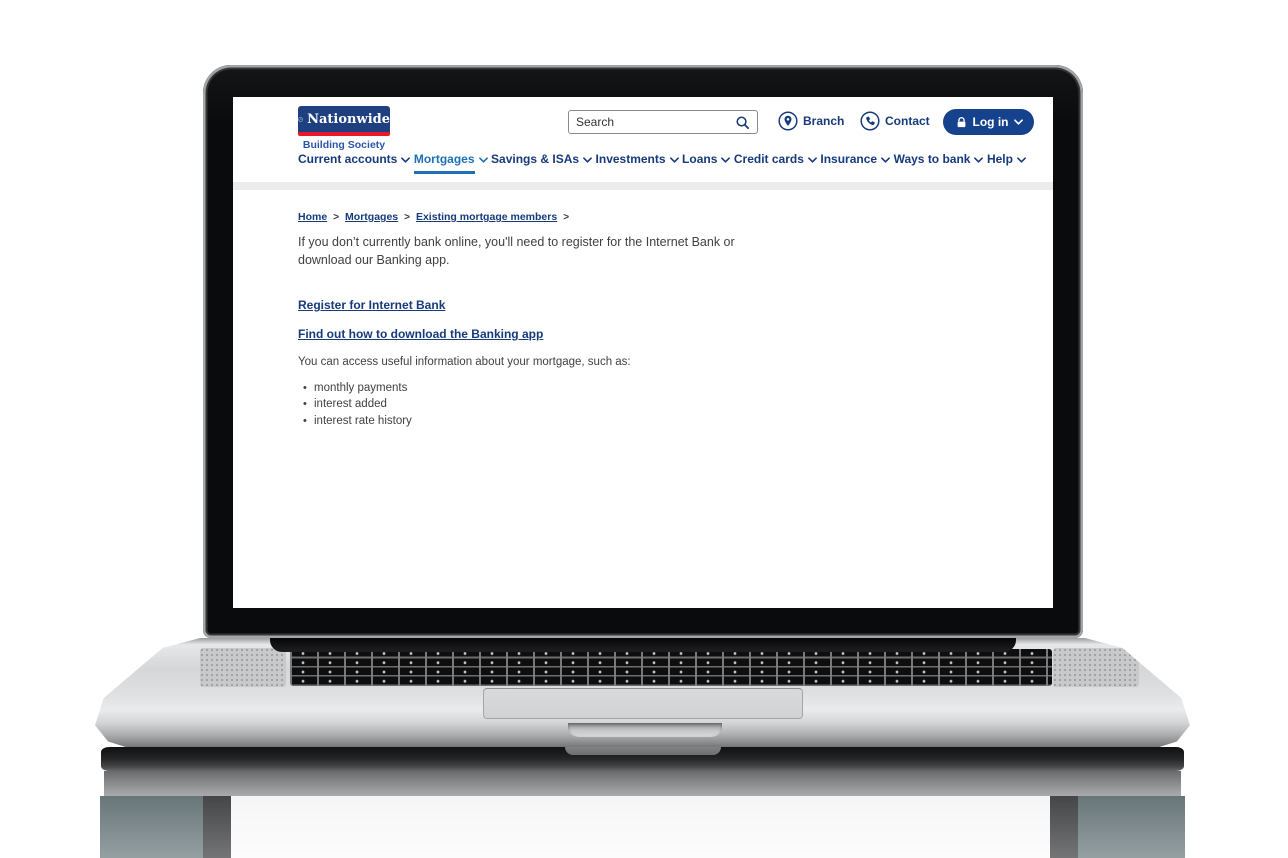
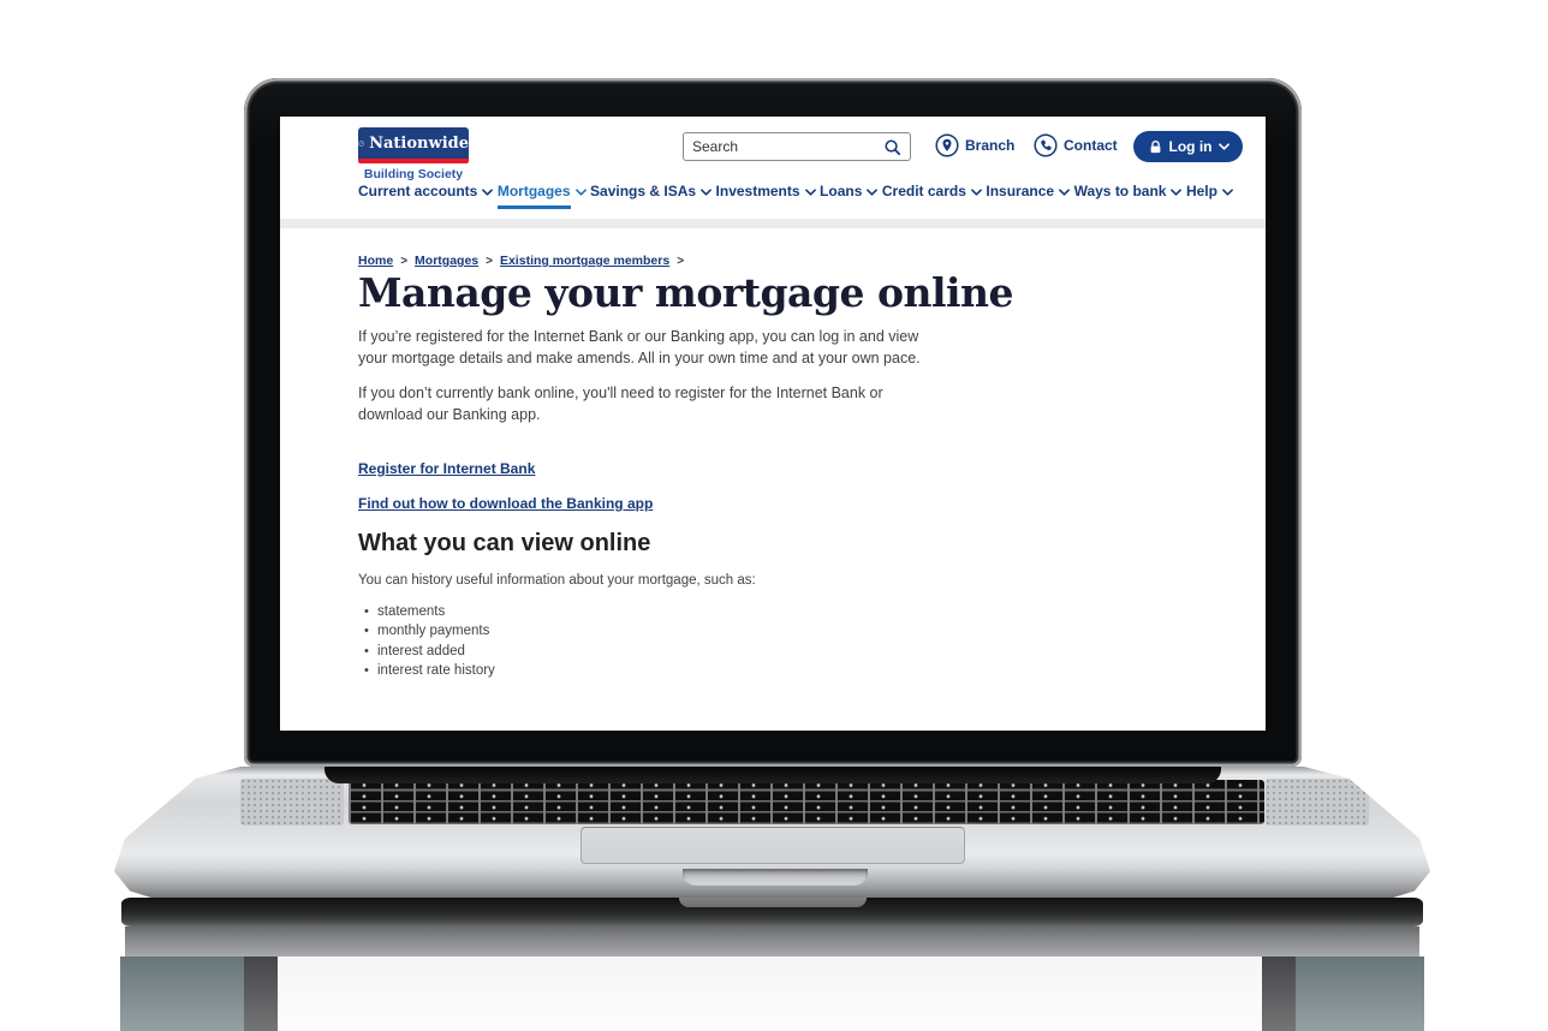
  Nationwide
  Building Society
  Search
  Branch
  Contact
  Log in
  Current accounts
  Mortgages
  Savings & ISAs
  Investments
  Loans
  Credit cards
  Insurance
  Ways to bank
  Help
  Home
  >
  Mortgages
  >
  Existing mortgage members
  >
+ Manage your mortgage online
+ If you’re registered for the Internet Bank or our Banking app, you can log in and view your mortgage details and make amends. All in your own time and at your own pace.
  If you don’t currently bank online, you'll need to register for the Internet Bank or download our Banking app.
  Register for Internet Bank
  Find out how to download the Banking app
+ What you can view online
- You can access useful information about your mortgage, such as:
+ You can history useful information about your mortgage, such as:
+ statements
  monthly payments
  interest added
  interest rate history
